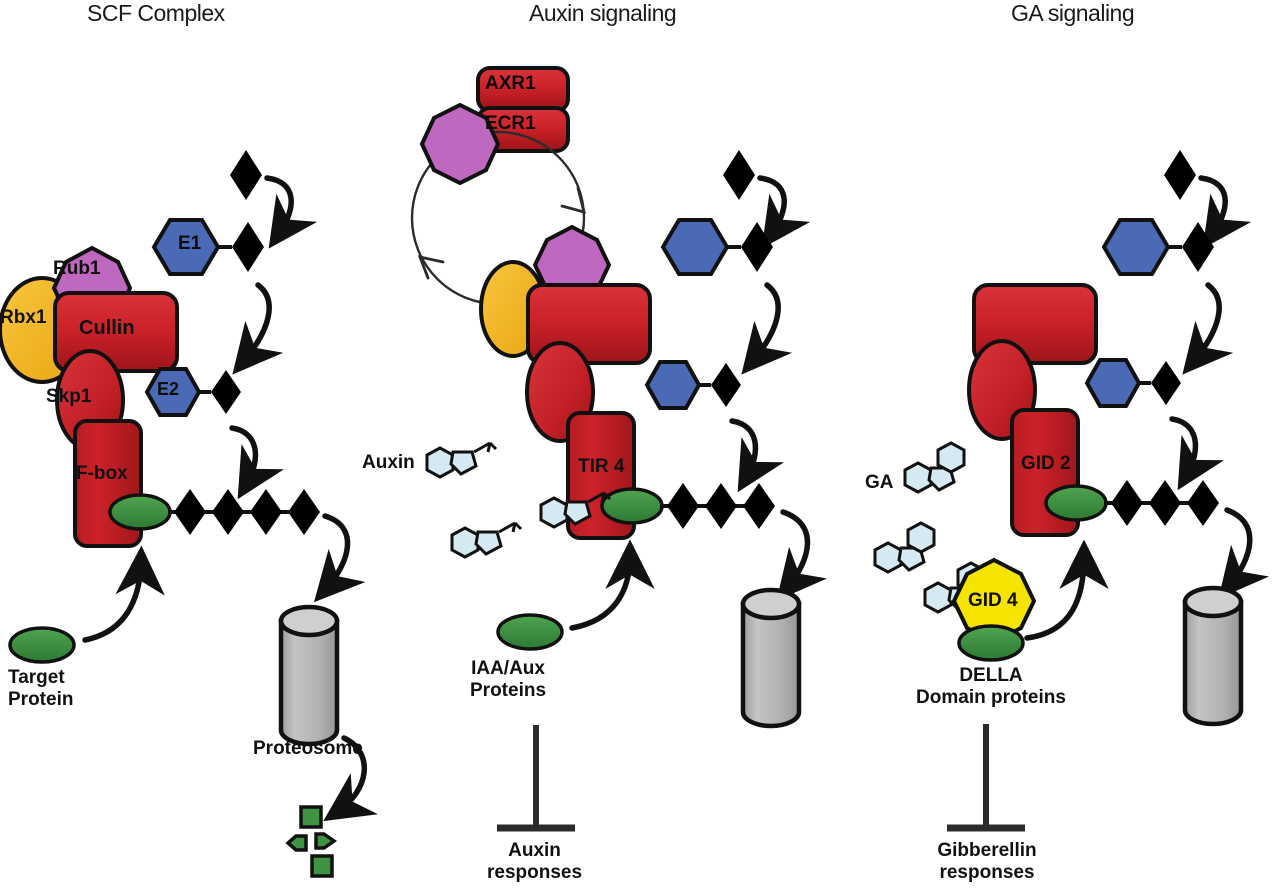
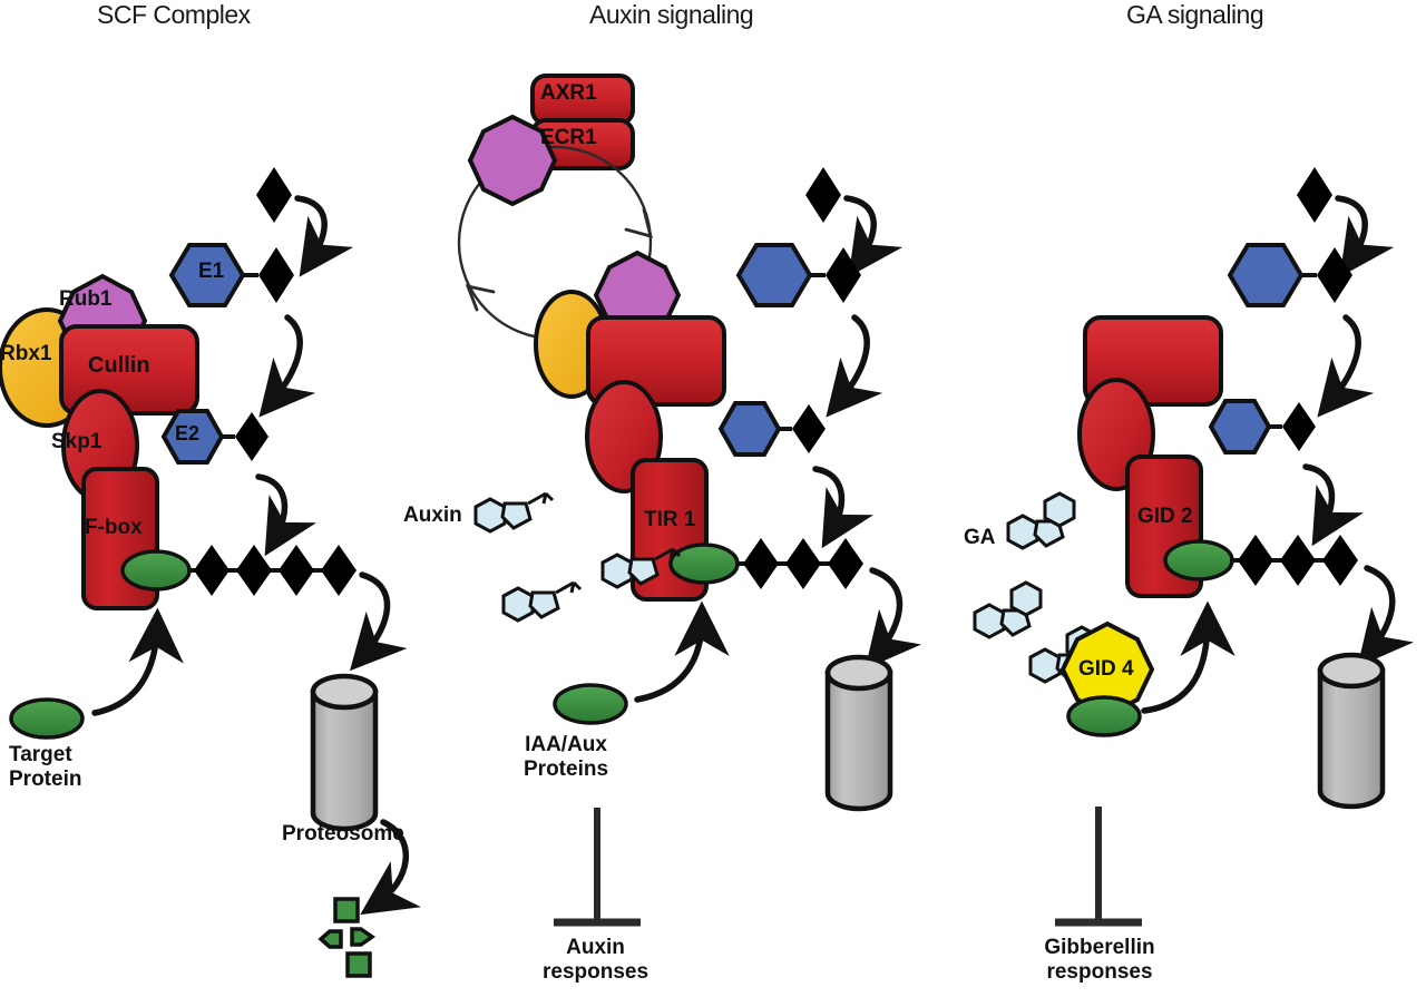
  SCF Complex
  Auxin signaling
  GA signaling
  Rub1
  Rbx1
  Cullin
  Skp1
  F-box
  E1
  E2
  Target
  Protein
  Proteosome
  AXR1
  ECR1
- TIR 4
+ TIR 1
  Auxin
  IAA/Aux
  Proteins
  Auxin
  responses
  GID 2
  GID 4
  GA
- DELLA
- Domain proteins
  Gibberellin
  responses
